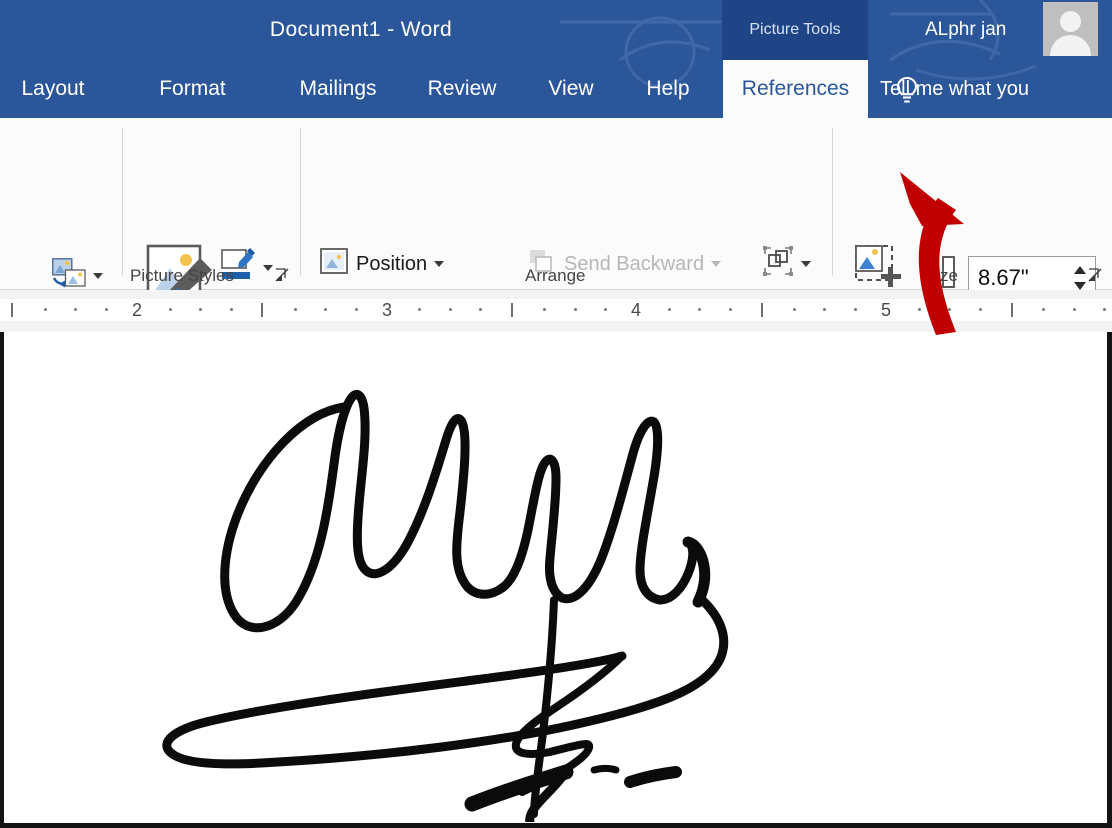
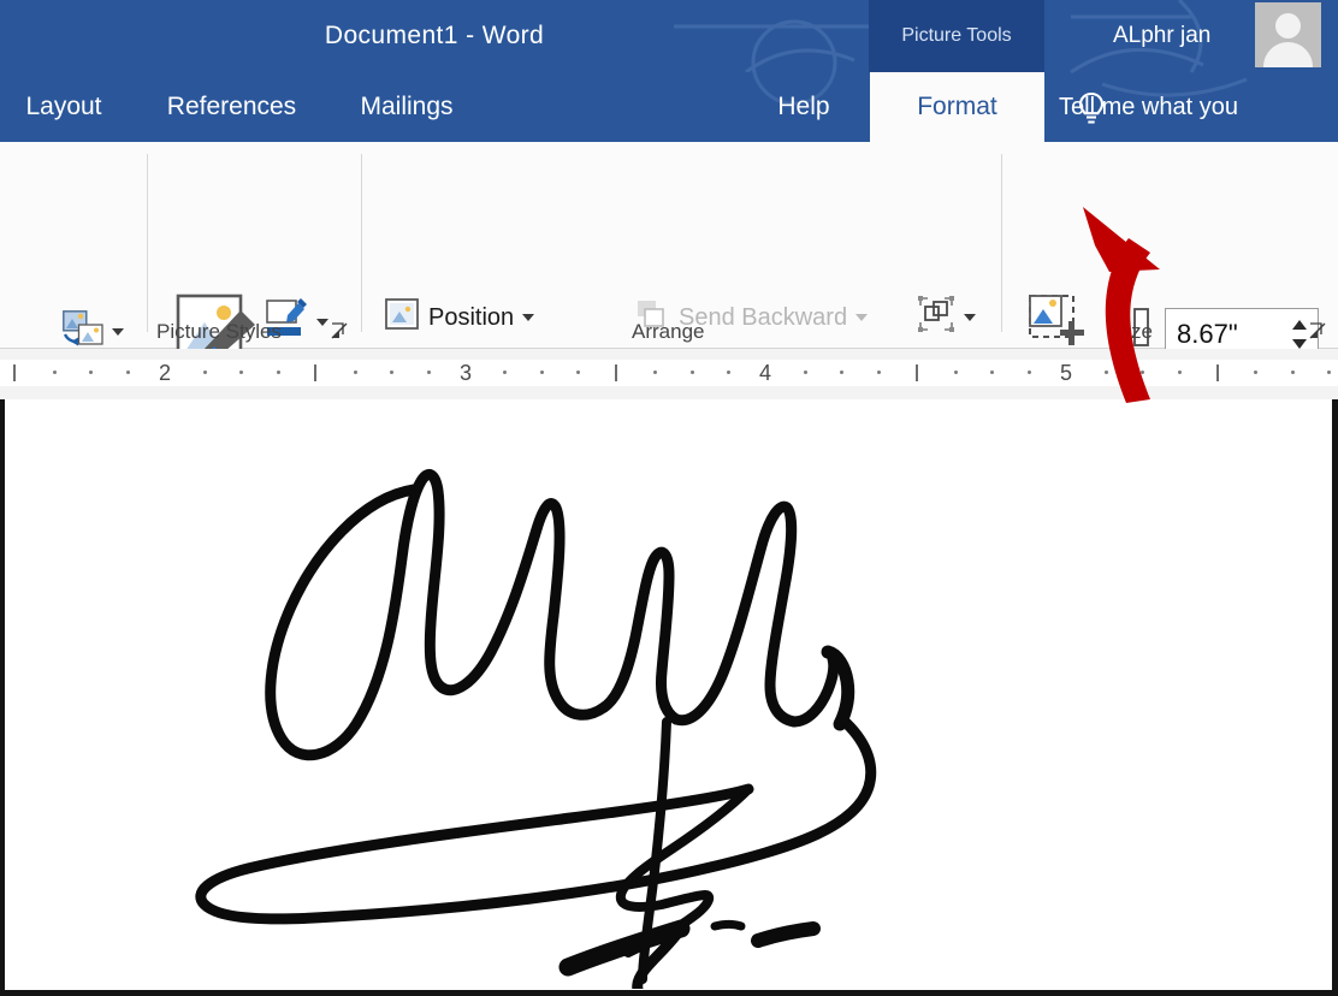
  Document1 - Word
  Picture Tools
  ALphr jan
  Layout
- Format
+ References
  Mailings
- Review
- View
  Help
- References
+ Format
  Tell me what you
  Picture Styles
  Position
  Send Backward
  Arrange
  8.67"
  ze
  2
  3
  4
  5
